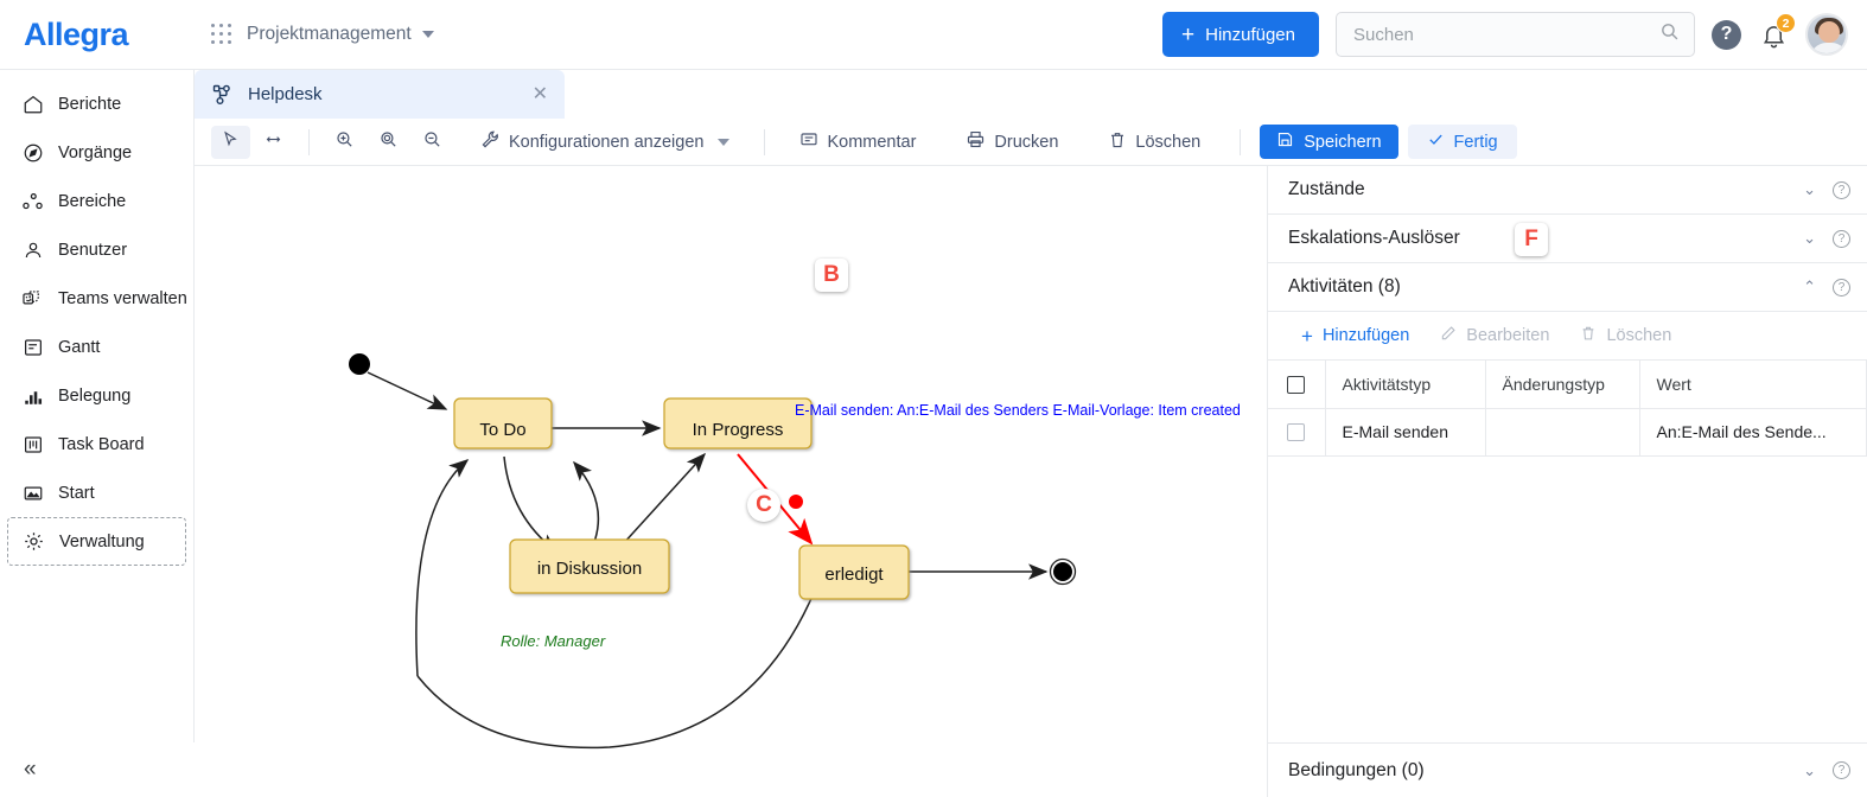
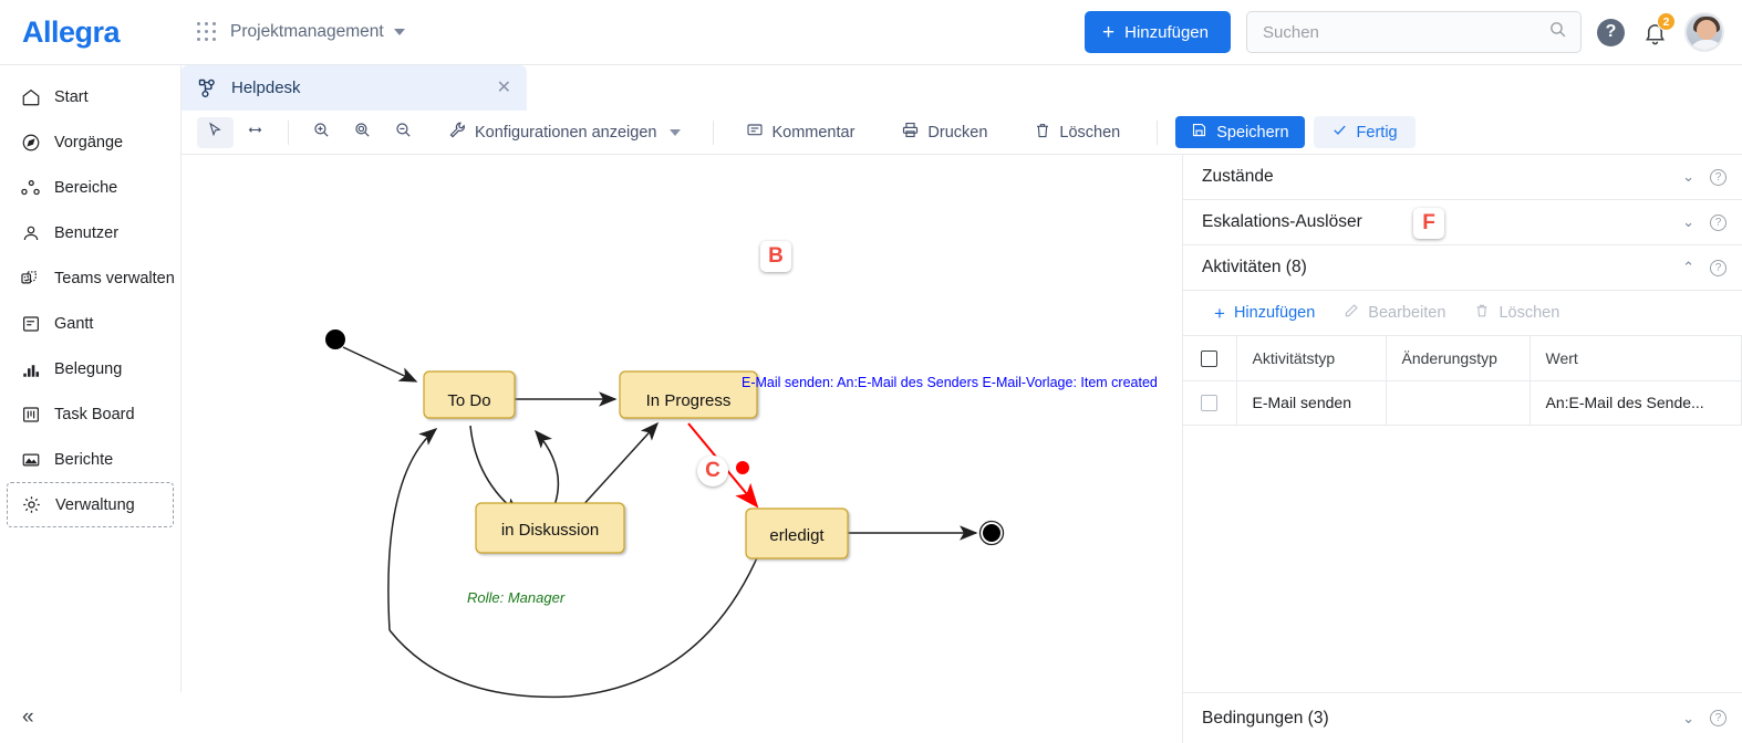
  Allegra
  Projektmanagement
  +
  Hinzufügen
  Suchen
  ?
  2
- Berichte
+ Start
  Vorgänge
  Bereiche
  Benutzer
  Teams verwalten
  Gantt
  Belegung
  Task Board
- Start
+ Berichte
  Verwaltung
  «
  Helpdesk
  ✕
  Konfigurationen anzeigen
  Kommentar
  Drucken
  Löschen
  Speichern
  Fertig
  To Do
  In Progress
  in Diskussion
  erledigt
  E-Mail senden: An:E-Mail des Senders E-Mail-Vorlage: Item created
  Rolle: Manager
  B
  C
  Zustände
  ⌄
  ?
  Eskalations-Auslöser
  F
  ⌄
  ?
  Aktivitäten (8)
  ⌃
  ?
  +
  Hinzufügen
  Bearbeiten
  Löschen
  	Aktivitätstyp	Änderungstyp	Wert
  	E-Mail senden		An:E-Mail des Sende...
- Bedingungen (0)
+ Bedingungen (3)
  ⌄
  ?
